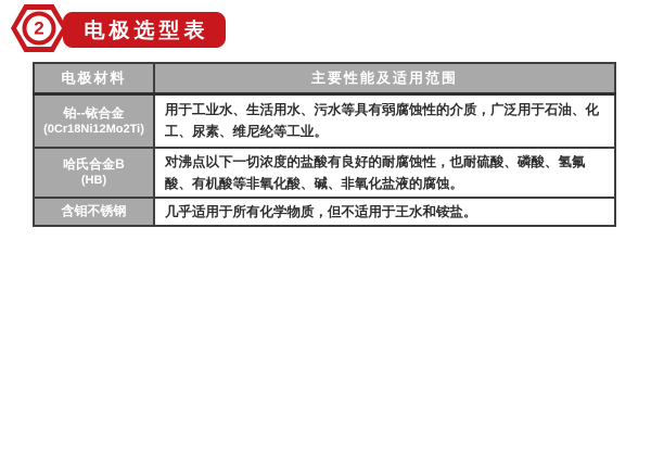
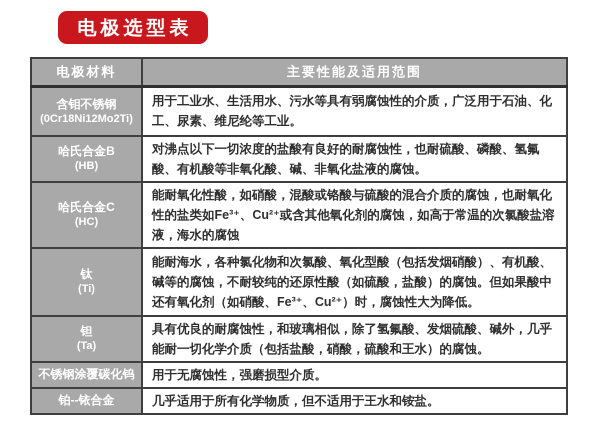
- 2
  电极选型表
  电极材料	主要性能及适用范围
- 铂--铱合金 (0Cr18Ni12Mo2Ti)	用于工业水、生活用水、污水等具有弱腐蚀性的介质，广泛用于石油、化工、尿素、维尼纶等工业。
+ 含钼不锈钢 (0Cr18Ni12Mo2Ti)	用于工业水、生活用水、污水等具有弱腐蚀性的介质，广泛用于石油、化工、尿素、维尼纶等工业。
  哈氏合金B (HB)	对沸点以下一切浓度的盐酸有良好的耐腐蚀性，也耐硫酸、磷酸、氢氟酸、有机酸等非氧化酸、碱、非氧化盐液的腐蚀。
+ 哈氏合金C (HC)	能耐氧化性酸，如硝酸，混酸或铬酸与硫酸的混合介质的腐蚀，也耐氧化性的盐类如Fe³⁺、Cu²⁺或含其他氧化剂的腐蚀，如高于常温的次氯酸盐溶液，海水的腐蚀
+ 钛 (Ti)	能耐海水，各种氯化物和次氯酸、氧化型酸（包括发烟硝酸）、有机酸、碱等的腐蚀，不耐较纯的还原性酸（如硫酸，盐酸）的腐蚀。但如果酸中还有氧化剂（如硝酸、Fe³⁺、Cu²⁺）时，腐蚀性大为降低。
+ 钽 (Ta)	具有优良的耐腐蚀性，和玻璃相似，除了氢氟酸、发烟硫酸、碱外，几乎能耐一切化学介质（包括盐酸，硝酸，硫酸和王水）的腐蚀。
+ 不锈钢涂覆碳化钨	用于无腐蚀性，强磨损型介质。
- 含钼不锈钢	几乎适用于所有化学物质，但不适用于王水和铵盐。
+ 铂--铱合金	几乎适用于所有化学物质，但不适用于王水和铵盐。
